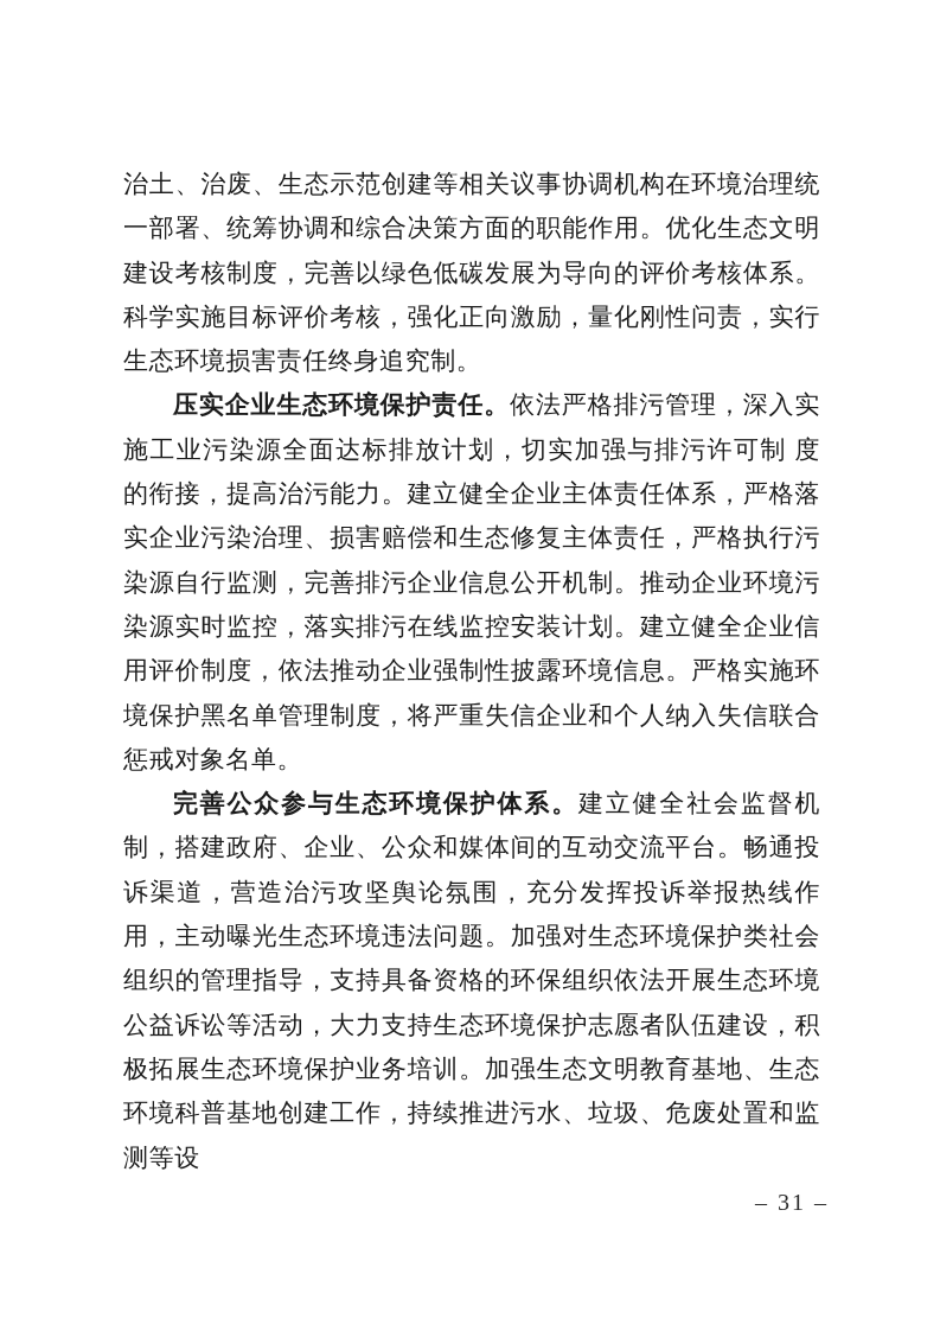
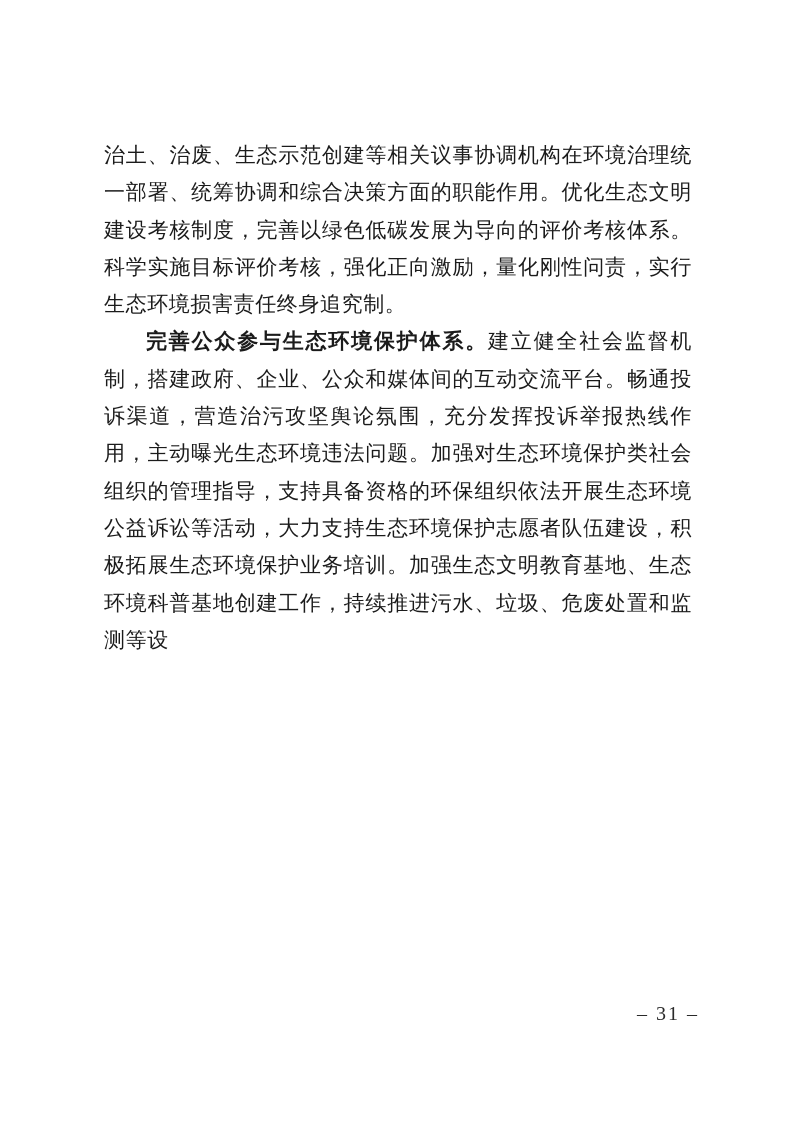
  治土、治废、生态示范创建等相关议事协调机构在环境治理统一部署、统筹协调和综合决策方面的职能作用。优化生态文明建设考核制度，完善以绿色低碳发展为导向的评价考核体系。科学实施目标评价考核，强化正向激励，量化刚性问责，实行生态环境损害责任终身追究制。
- 压实企业生态环境保护责任。依法严格排污管理，深入实施工业污染源全面达标排放计划，切实加强与排污许可制 度的衔接，提高治污能力。建立健全企业主体责任体系，严格落实企业污染治理、损害赔偿和生态修复主体责任，严格执行污染源自行监测，完善排污企业信息公开机制。推动企业环境污染源实时监控，落实排污在线监控安装计划。建立健全企业信用评价制度，依法推动企业强制性披露环境信息。严格实施环境保护黑名单管理制度，将严重失信企业和个人纳入失信联合惩戒对象名单。
  完善公众参与生态环境保护体系。建立健全社会监督机制，搭建政府、企业、公众和媒体间的互动交流平台。畅通投诉渠道，营造治污攻坚舆论氛围，充分发挥投诉举报热线作用，主动曝光生态环境违法问题。加强对生态环境保护类社会组织的管理指导，支持具备资格的环保组织依法开展生态环境公益诉讼等活动，大力支持生态环境保护志愿者队伍建设，积极拓展生态环境保护业务培训。加强生态文明教育基地、生态环境科普基地创建工作，持续推进污水、垃圾、危废处置和监测等设
  – 31 –
